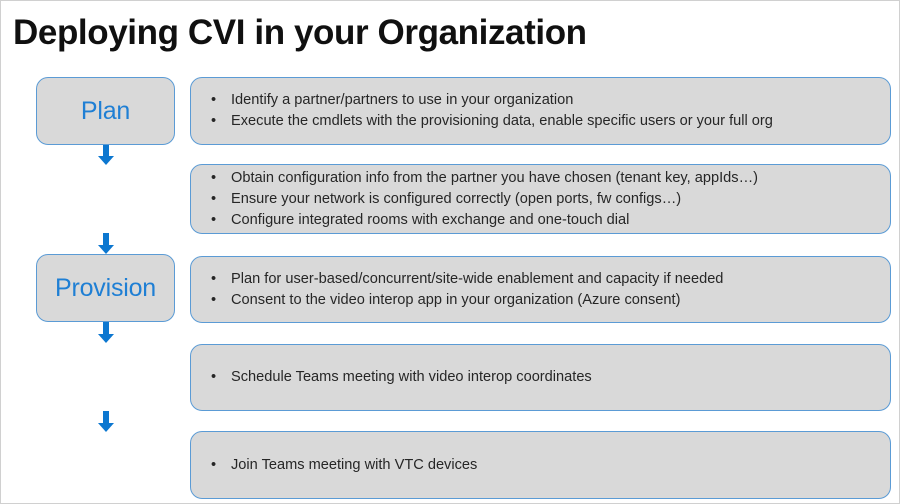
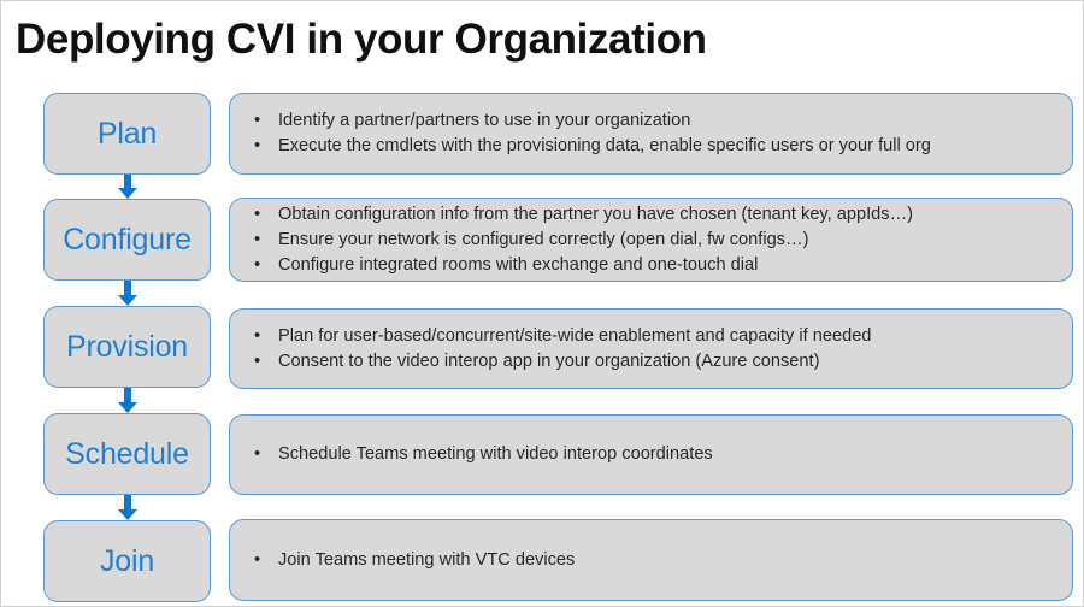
  Deploying CVI in your Organization
  Plan
  •
  Identify a partner/partners to use in your organization
  •
  Execute the cmdlets with the provisioning data, enable specific users or your full org
+ Configure
  •
  Obtain configuration info from the partner you have chosen (tenant key, appIds…)
  •
- Ensure your network is configured correctly (open ports, fw configs…)
+ Ensure your network is configured correctly (open dial, fw configs…)
  •
  Configure integrated rooms with exchange and one-touch dial
  Provision
  •
  Plan for user-based/concurrent/site-wide enablement and capacity if needed
  •
  Consent to the video interop app in your organization (Azure consent)
+ Schedule
  •
  Schedule Teams meeting with video interop coordinates
+ Join
  •
  Join Teams meeting with VTC devices
